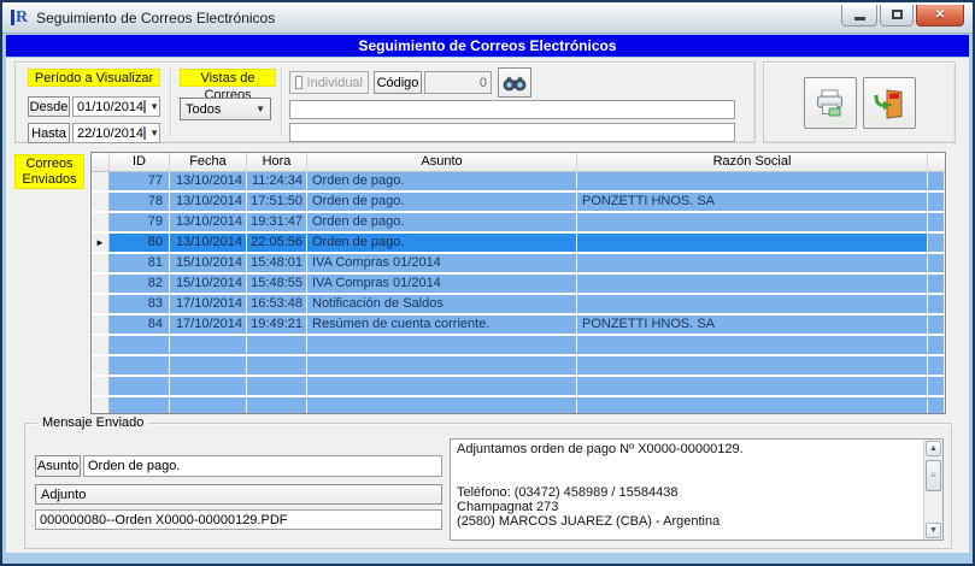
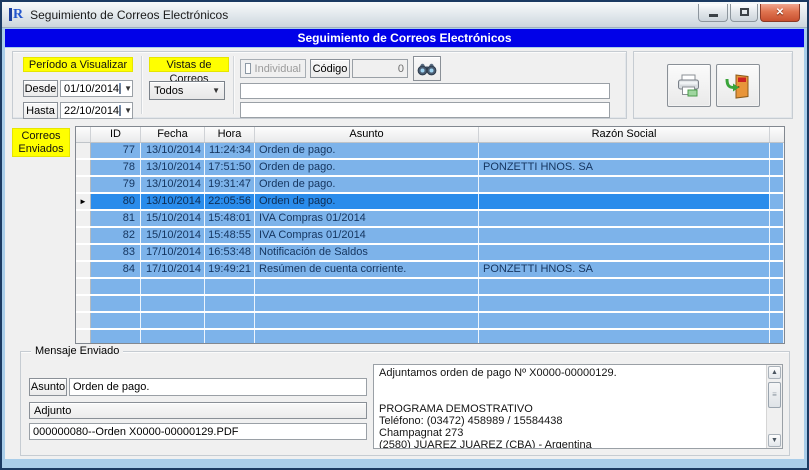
  R
  Seguimiento de Correos Electrónicos
  ✕
  Seguimiento de Correos Electrónicos
  Período a Visualizar
  Desde
  01/10/2014
  ▼
  Hasta
  22/10/2014
  ▼
  Vistas de Correos
  Todos
  ▼
  Individual
  Código
  0
  Correos Enviados
  ID
  Fecha
  Hora
  Asunto
  Razón Social
  77
  13/10/2014
  11:24:34
  Orden de pago.
  78
  13/10/2014
  17:51:50
  Orden de pago.
  PONZETTI HNOS. SA
  79
  13/10/2014
  19:31:47
  Orden de pago.
  ►
  80
  13/10/2014
  22:05:56
  Orden de pago.
  81
  15/10/2014
  15:48:01
  IVA Compras 01/2014
  82
  15/10/2014
  15:48:55
  IVA Compras 01/2014
  83
  17/10/2014
  16:53:48
  Notificación de Saldos
  84
  17/10/2014
  19:49:21
  Resúmen de cuenta corriente.
  PONZETTI HNOS. SA
  Mensaje Enviado
  Asunto
  Orden de pago.
  Adjunto
  000000080--Orden X0000-00000129.PDF
  Adjuntamos orden de pago Nº X0000-00000129.
+ PROGRAMA DEMOSTRATIVO
  Teléfono: (03472) 458989 / 15584438
  Champagnat 273
- (2580) MARCOS JUAREZ (CBA) - Argentina
+ (2580) JUAREZ JUAREZ (CBA) - Argentina
  ≡
